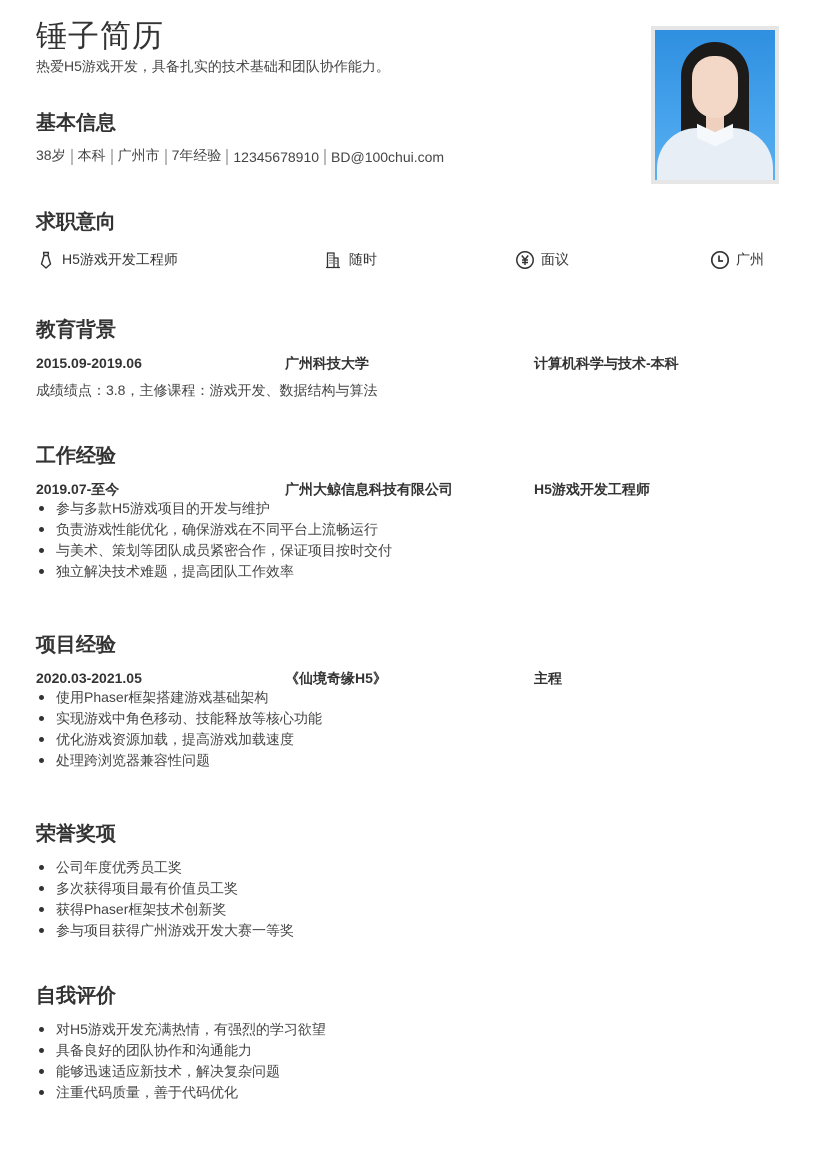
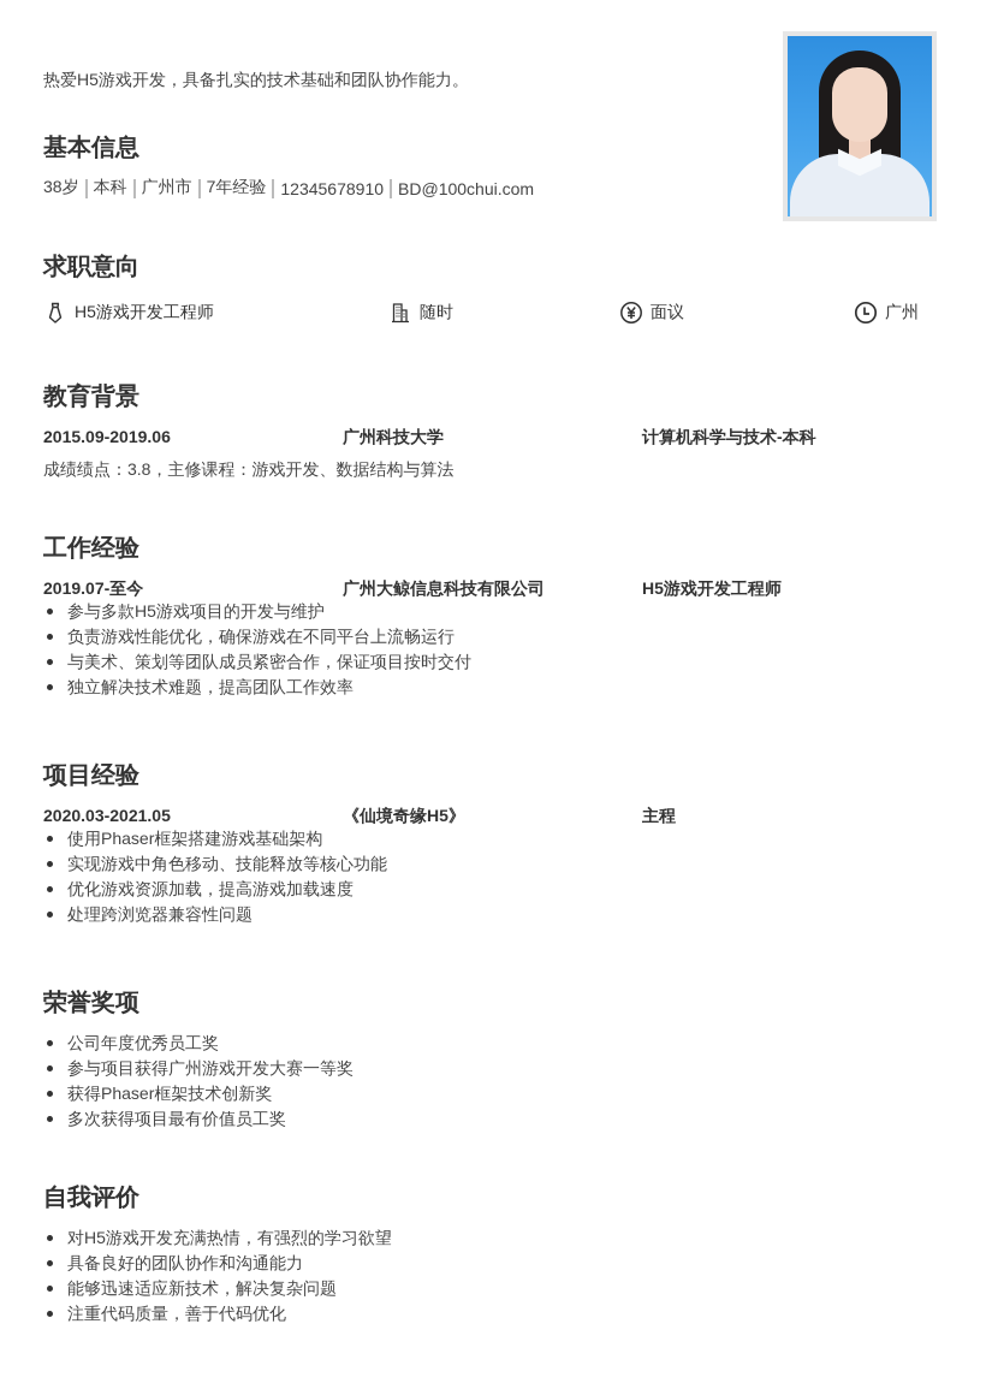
- 锤子简历
  热爱H5游戏开发，具备扎实的技术基础和团队协作能力。
  基本信息
  38岁
  本科
  广州市
  7年经验
  12345678910
  BD@100chui.com
  求职意向
  H5游戏开发工程师
  随时
  面议
  广州
  教育背景
  2015.09-2019.06
  广州科技大学
  计算机科学与技术-本科
  成绩绩点：3.8，主修课程：游戏开发、数据结构与算法
  工作经验
  2019.07-至今
  广州大鲸信息科技有限公司
  H5游戏开发工程师
  参与多款H5游戏项目的开发与维护
  负责游戏性能优化，确保游戏在不同平台上流畅运行
  与美术、策划等团队成员紧密合作，保证项目按时交付
  独立解决技术难题，提高团队工作效率
  项目经验
  2020.03-2021.05
  《仙境奇缘H5》
  主程
  使用Phaser框架搭建游戏基础架构
  实现游戏中角色移动、技能释放等核心功能
  优化游戏资源加载，提高游戏加载速度
  处理跨浏览器兼容性问题
  荣誉奖项
  公司年度优秀员工奖
- 多次获得项目最有价值员工奖
+ 参与项目获得广州游戏开发大赛一等奖
  获得Phaser框架技术创新奖
- 参与项目获得广州游戏开发大赛一等奖
+ 多次获得项目最有价值员工奖
  自我评价
  对H5游戏开发充满热情，有强烈的学习欲望
  具备良好的团队协作和沟通能力
  能够迅速适应新技术，解决复杂问题
  注重代码质量，善于代码优化
